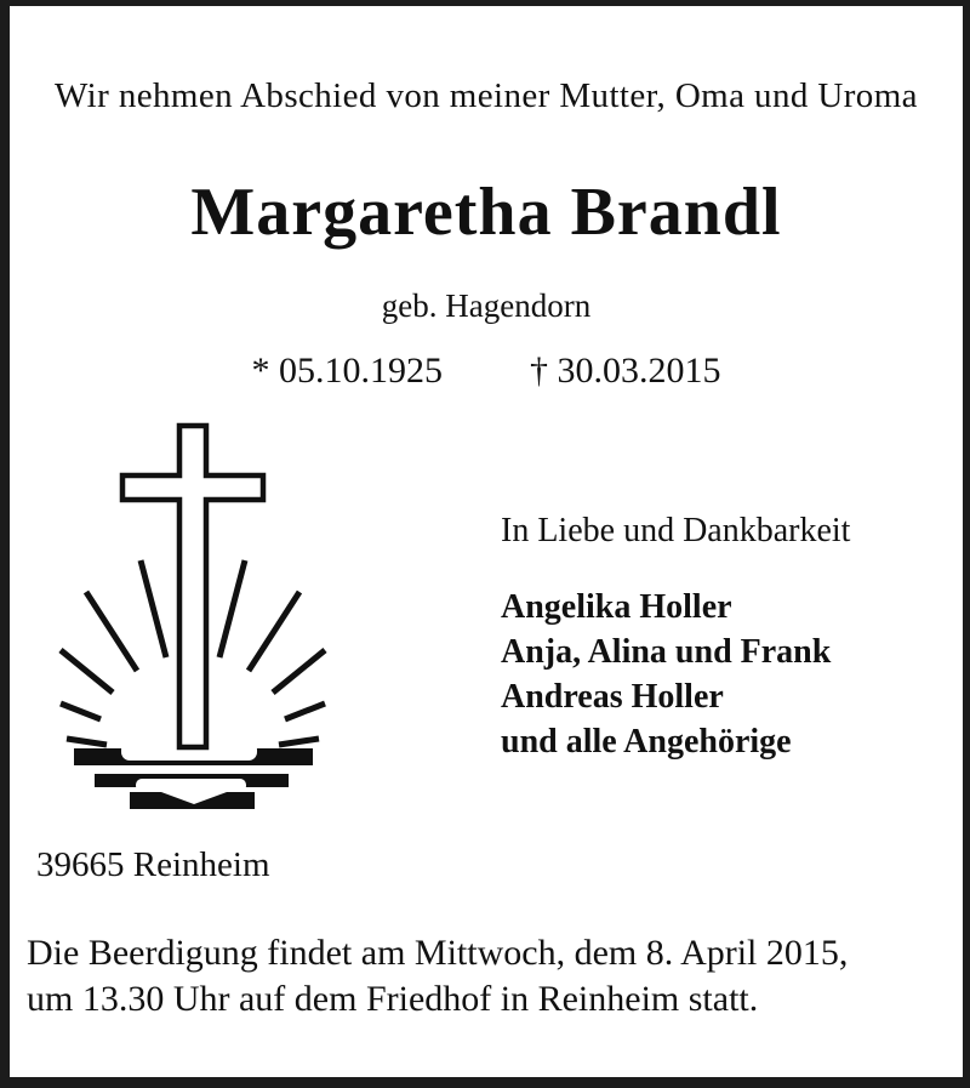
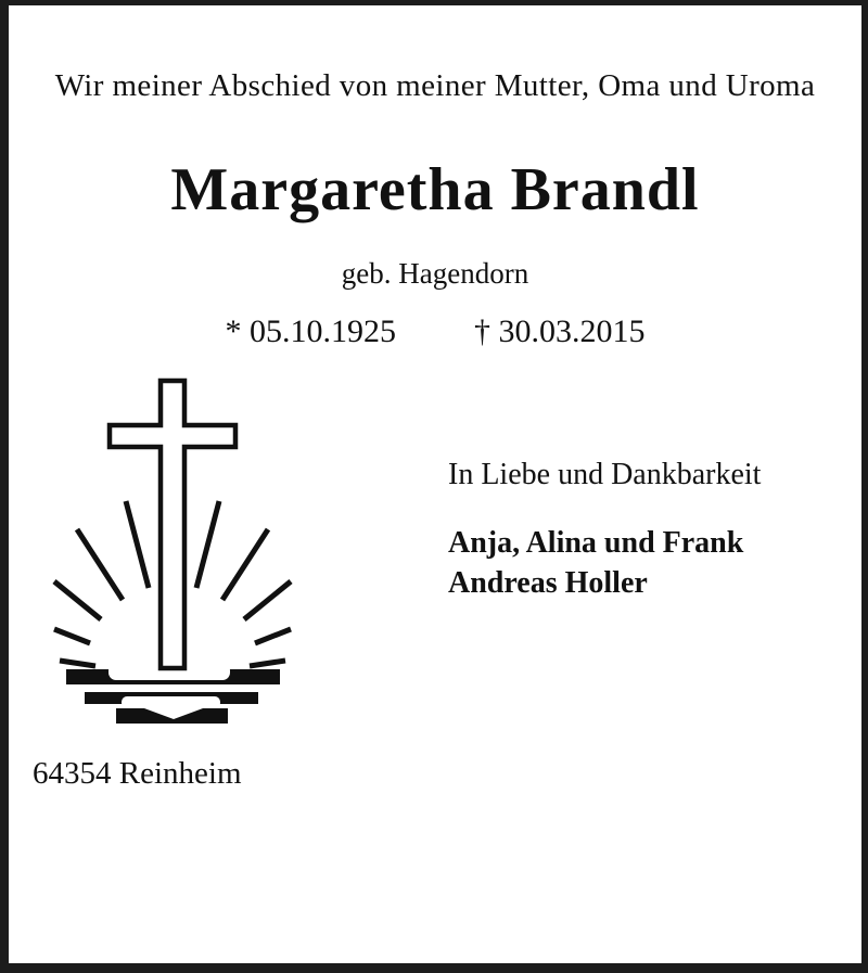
- Wir nehmen Abschied von meiner Mutter, Oma und Uroma
+ Wir meiner Abschied von meiner Mutter, Oma und Uroma
  Margaretha Brandl
  geb. Hagendorn
  * 05.10.1925
  † 30.03.2015
  In Liebe und Dankbarkeit
- Angelika Holler
  Anja, Alina und Frank
  Andreas Holler
- und alle Angehörige
- 39665 Reinheim
+ 64354 Reinheim
- Die Beerdigung findet am Mittwoch, dem 8. April 2015,
- um 13.30 Uhr auf dem Friedhof in Reinheim statt.
